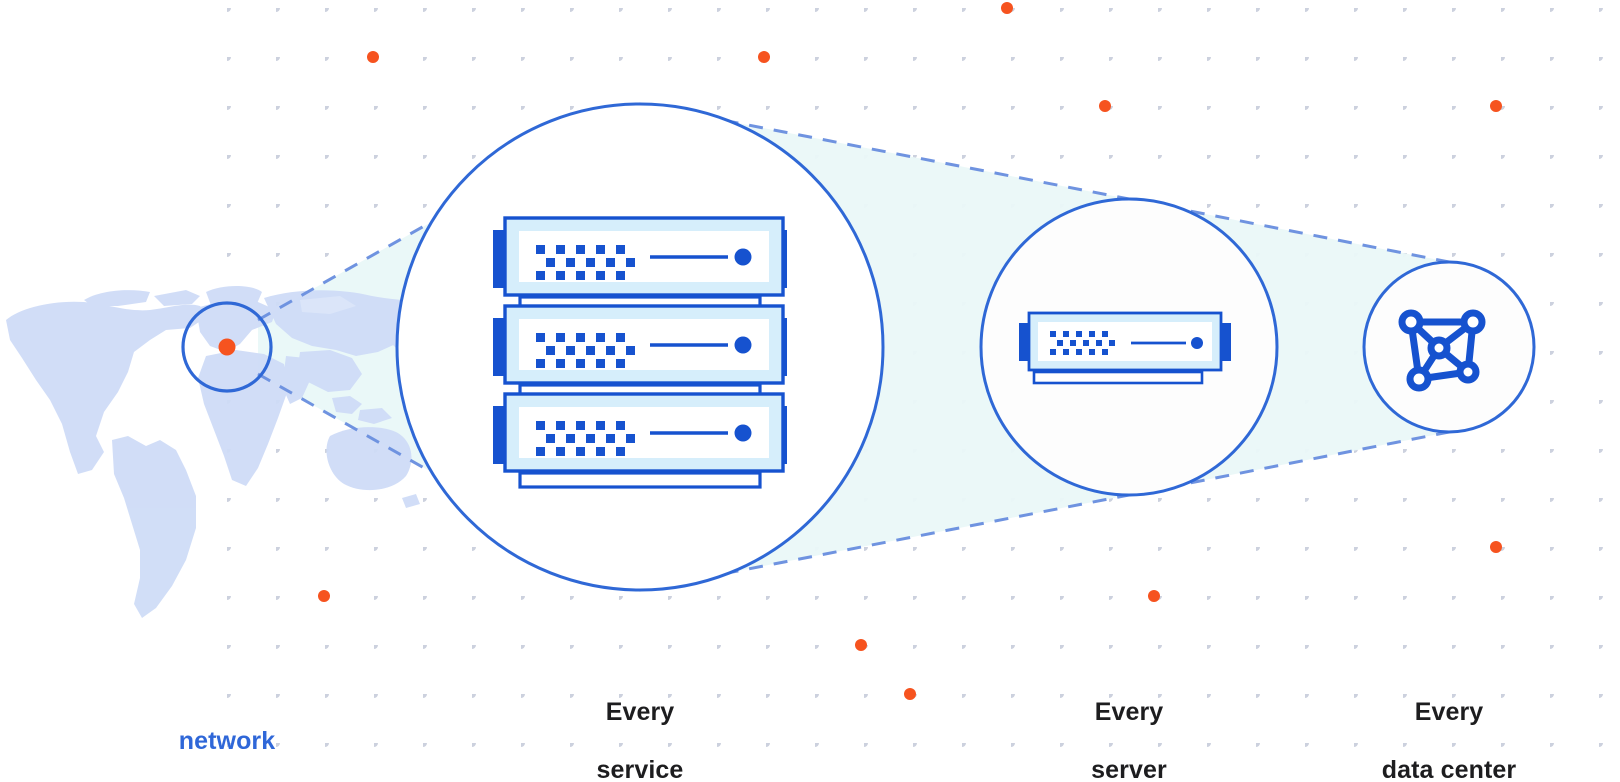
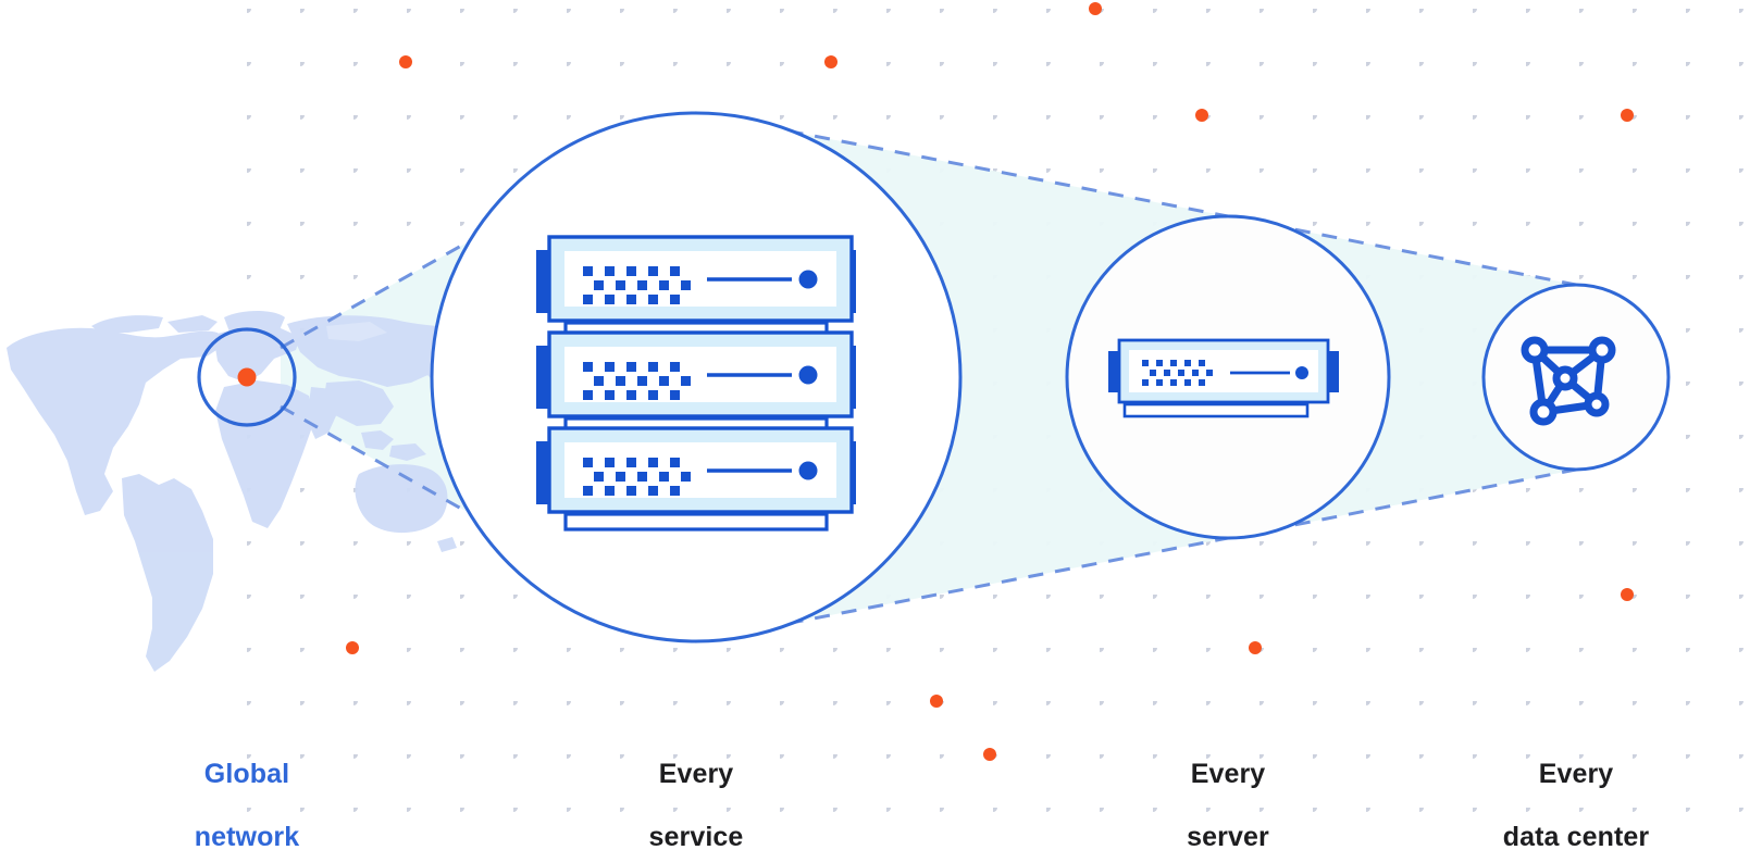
+ Global
  network
  Every
  service
  Every
  server
  Every
  data center
